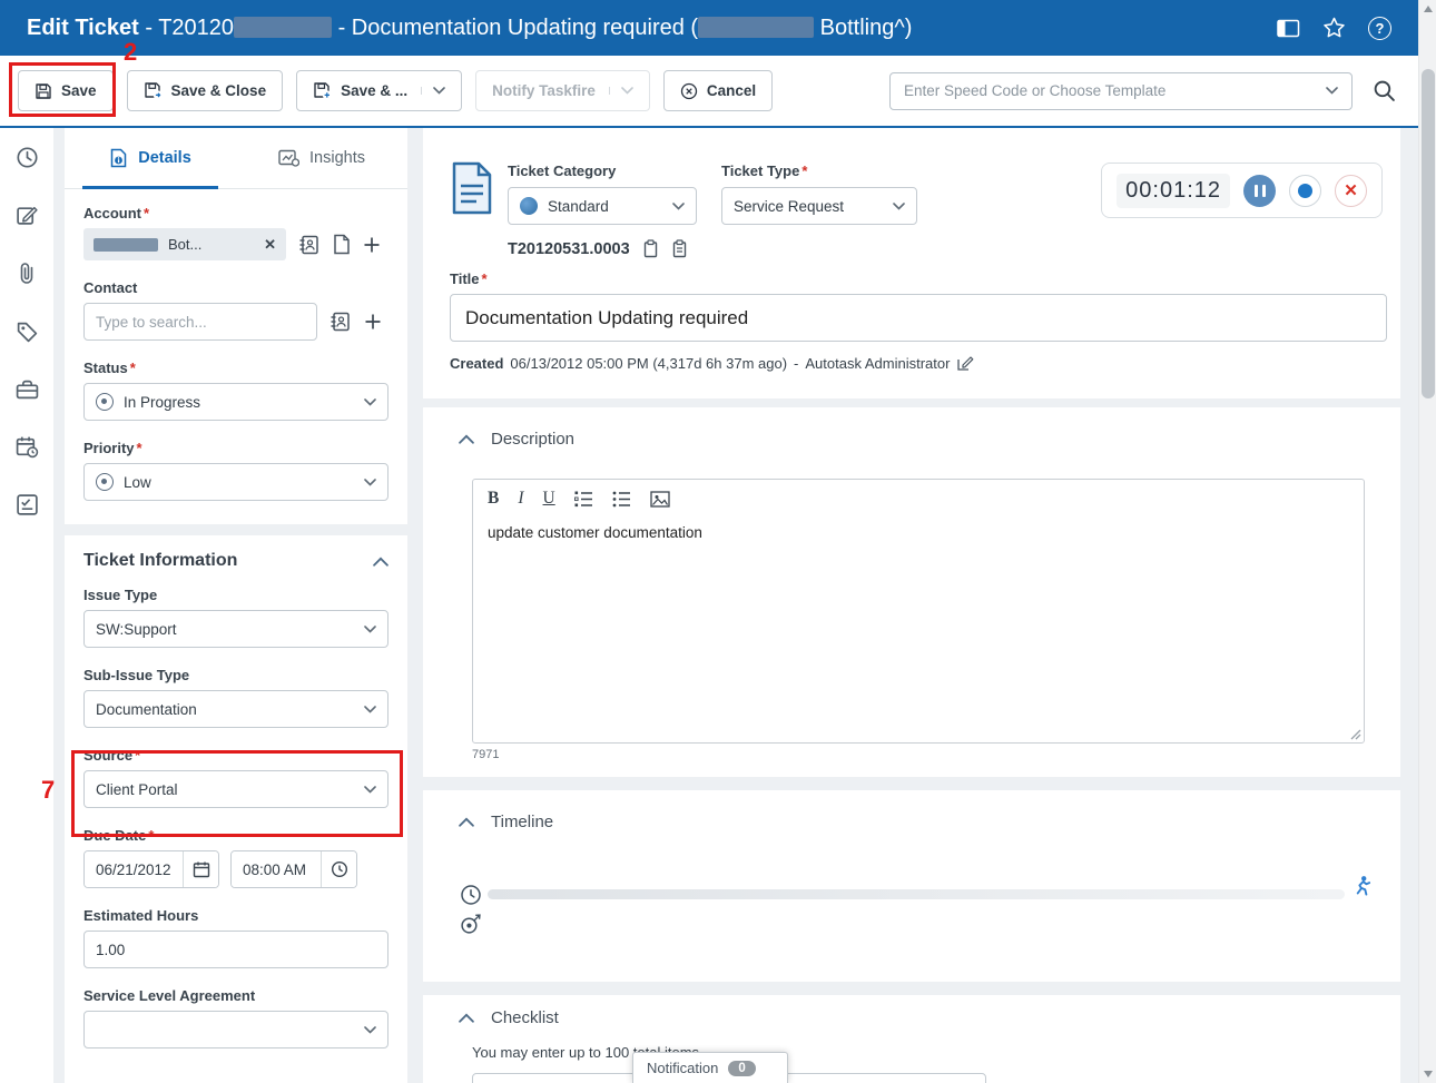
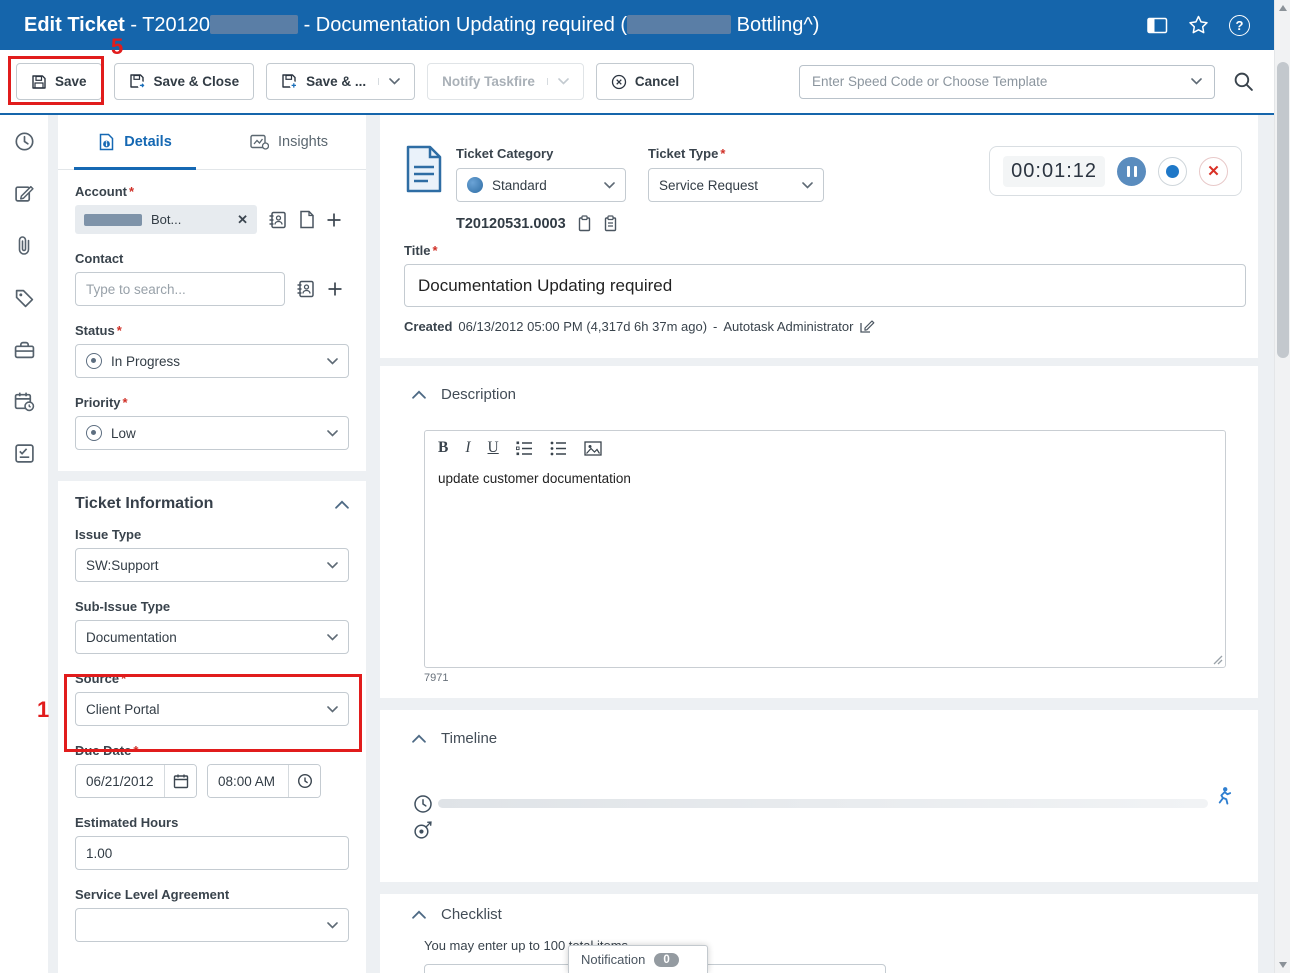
  Edit Ticket - T20120 - Documentation Updating required ( Bottling^)
  ?
  Save
  Save & Close
  Save & ...
  Notify Taskfire
  Cancel
  Enter Speed Code or Choose Template
  Details
  Insights
  Account *
  Bot...
  ✕
  Contact
  Type to search...
  Status *
  In Progress
  Priority *
  Low
  Ticket Information
  Issue Type
  SW:Support
  Sub-Issue Type
  Documentation
  Source *
  Client Portal
  Due Date *
  06/21/2012
  08:00 AM
  Estimated Hours
  1.00
  Service Level Agreement
  Ticket Category
  Standard
  Ticket Type *
  Service Request
  T20120531.0003
  Title *
  Documentation Updating required
  Created
  06/13/2012 05:00 PM (4,317d 6h 37m ago)
  -
  Autotask Administrator
  00:01:12
  ✕
  Description
  B
  I
  U
  update customer documentation
  7971
  Timeline
  Checklist
  Notification
  0
- 2
+ 5
- 7
+ 1
